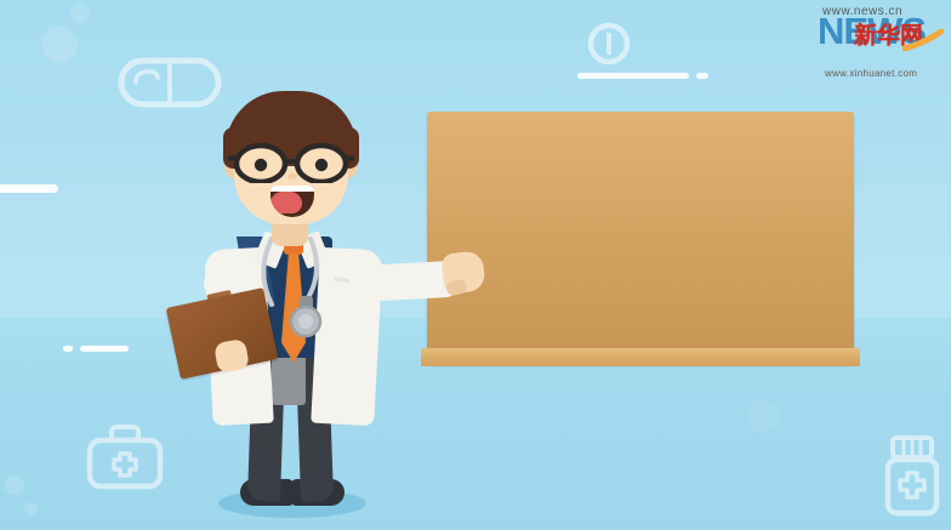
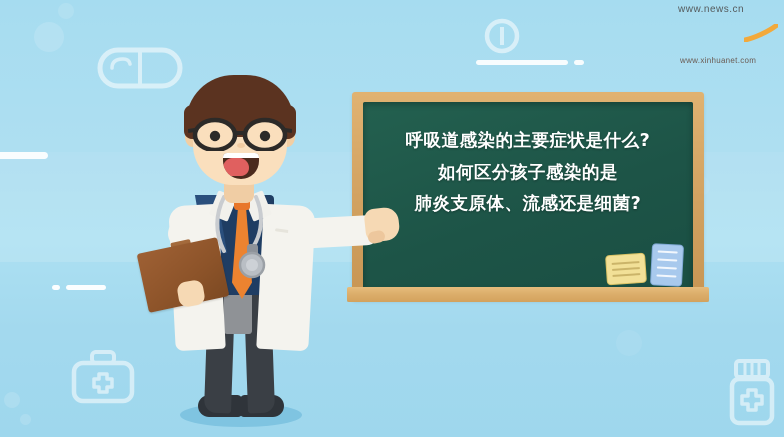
+ 呼吸道感染的主要症状是什么?
+ 如何区分孩子感染的是
+ 肺炎支原体、流感还是细菌?
  www.news.cn
- NEWS
- 新华网
  www.xinhuanet.com
